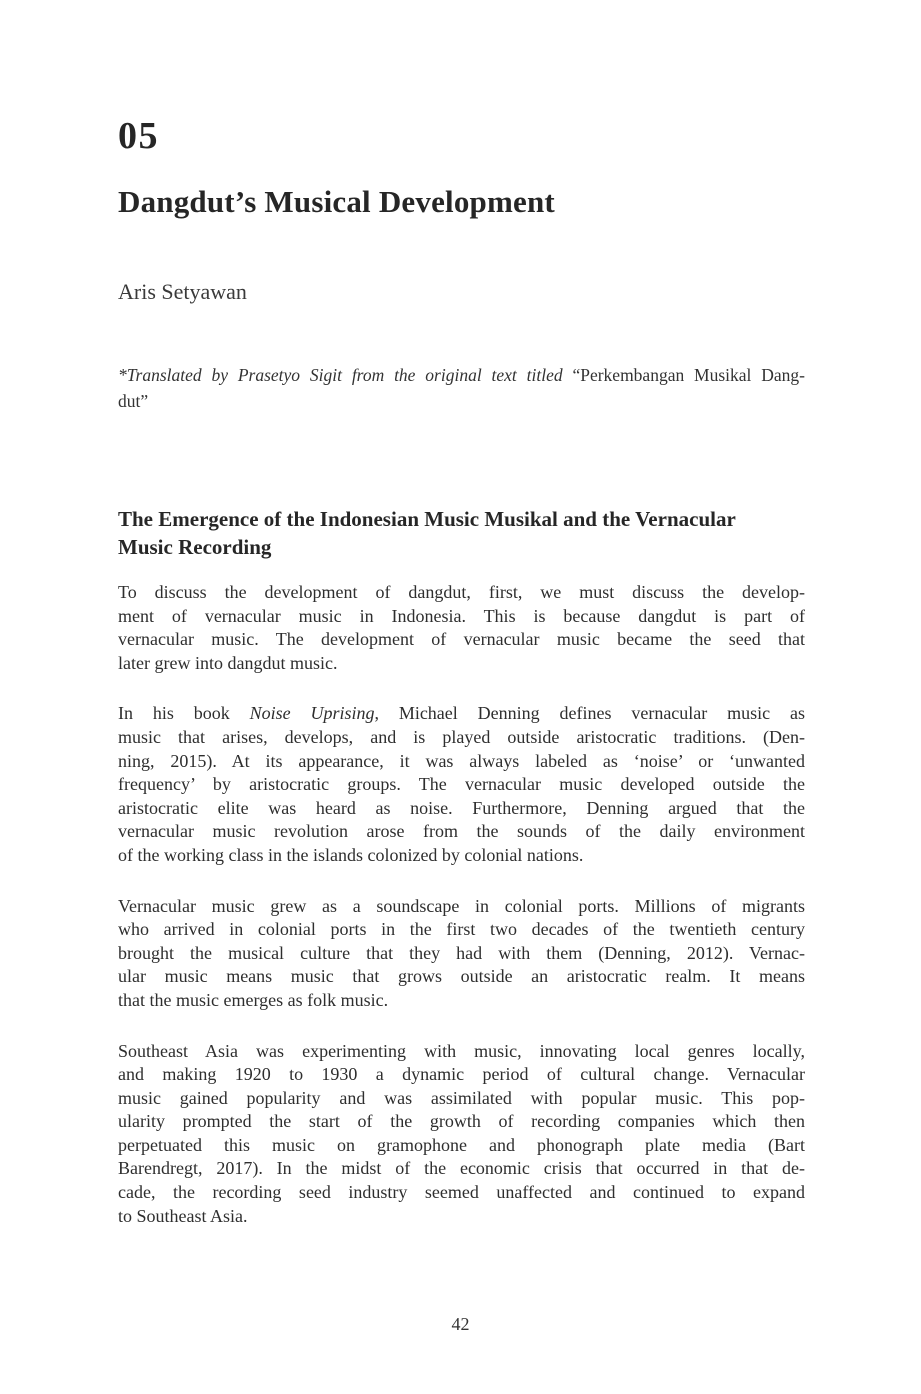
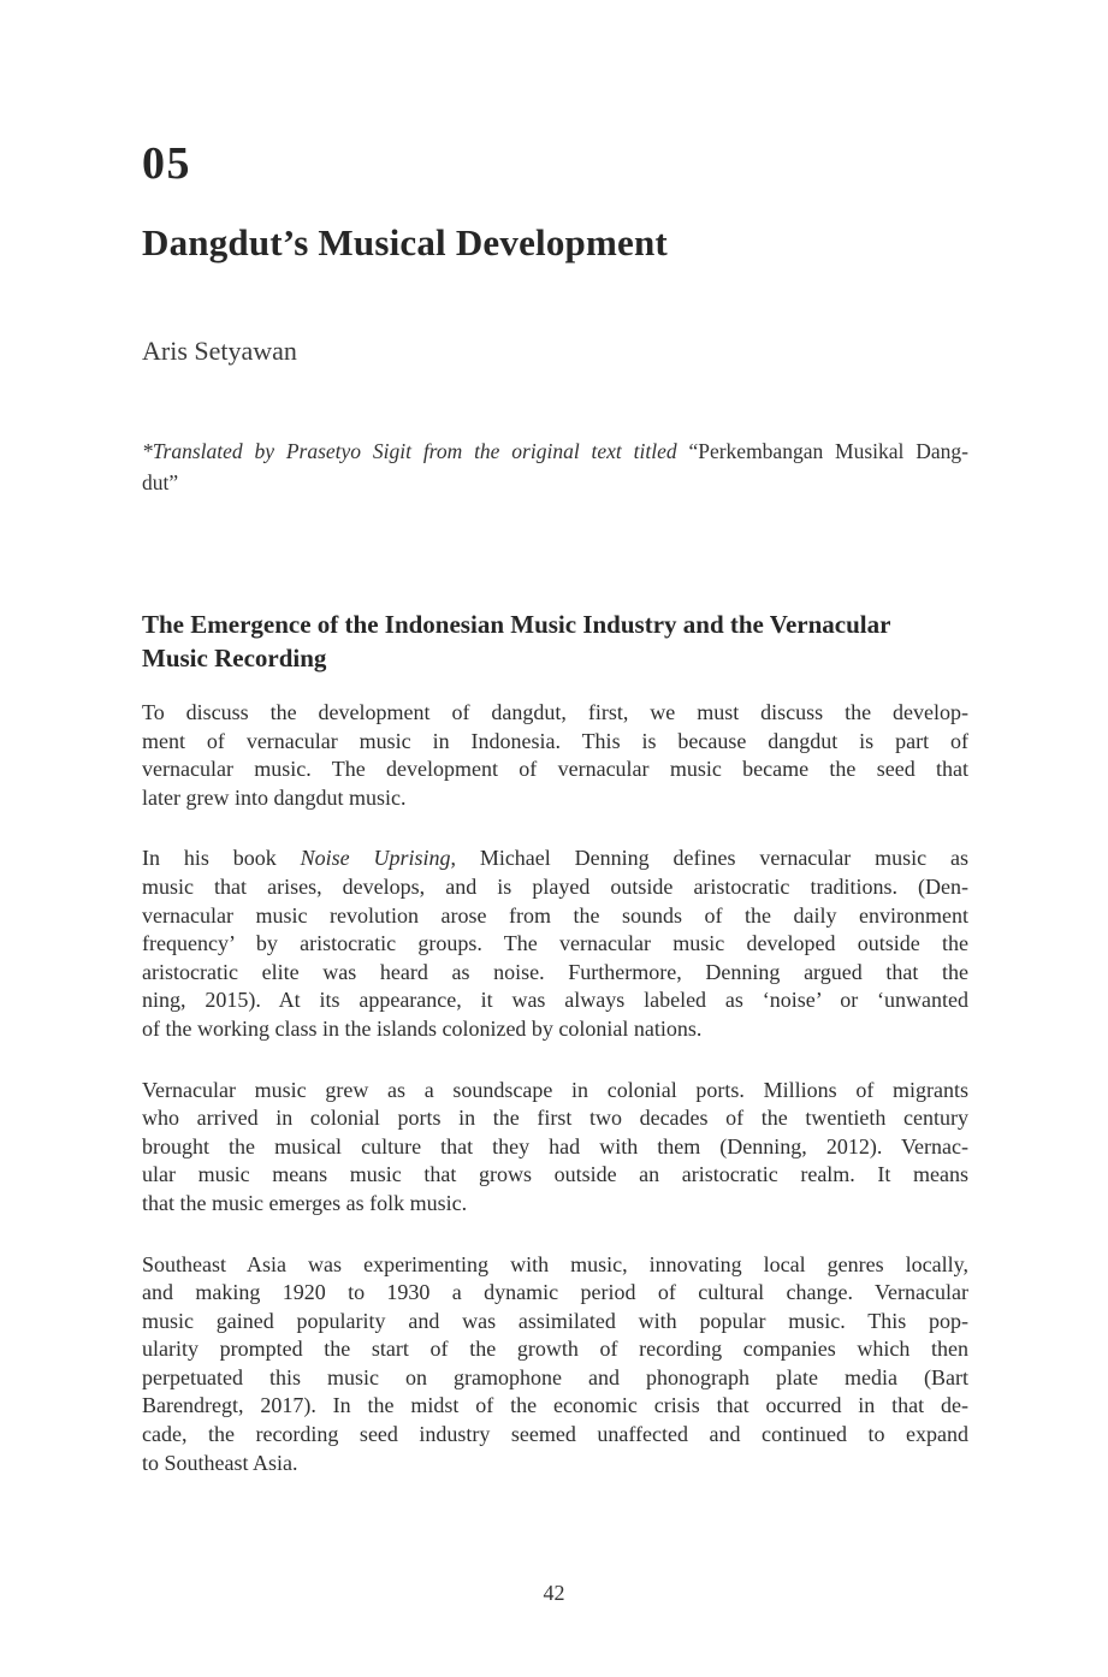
  05
  Dangdut’s Musical Development
  Aris Setyawan
  *Translated by Prasetyo Sigit from the original text titled “Perkembangan Musikal Dang-
  dut”
- The Emergence of the Indonesian Music Musikal and the Vernacular
+ The Emergence of the Indonesian Music Industry and the Vernacular
  Music Recording
  To discuss the development of dangdut, first, we must discuss the develop-
  ment of vernacular music in Indonesia. This is because dangdut is part of
  vernacular music. The development of vernacular music became the seed that
  later grew into dangdut music.
  In his book Noise Uprising, Michael Denning defines vernacular music as
  music that arises, develops, and is played outside aristocratic traditions. (Den-
- ning, 2015). At its appearance, it was always labeled as ‘noise’ or ‘unwanted
+ vernacular music revolution arose from the sounds of the daily environment
  frequency’ by aristocratic groups. The vernacular music developed outside the
  aristocratic elite was heard as noise. Furthermore, Denning argued that the
- vernacular music revolution arose from the sounds of the daily environment
+ ning, 2015). At its appearance, it was always labeled as ‘noise’ or ‘unwanted
  of the working class in the islands colonized by colonial nations.
  Vernacular music grew as a soundscape in colonial ports. Millions of migrants
  who arrived in colonial ports in the first two decades of the twentieth century
  brought the musical culture that they had with them (Denning, 2012). Vernac-
  ular music means music that grows outside an aristocratic realm. It means
  that the music emerges as folk music.
  Southeast Asia was experimenting with music, innovating local genres locally,
  and making 1920 to 1930 a dynamic period of cultural change. Vernacular
  music gained popularity and was assimilated with popular music. This pop-
  ularity prompted the start of the growth of recording companies which then
  perpetuated this music on gramophone and phonograph plate media (Bart
  Barendregt, 2017). In the midst of the economic crisis that occurred in that de-
  cade, the recording seed industry seemed unaffected and continued to expand
  to Southeast Asia.
  42
